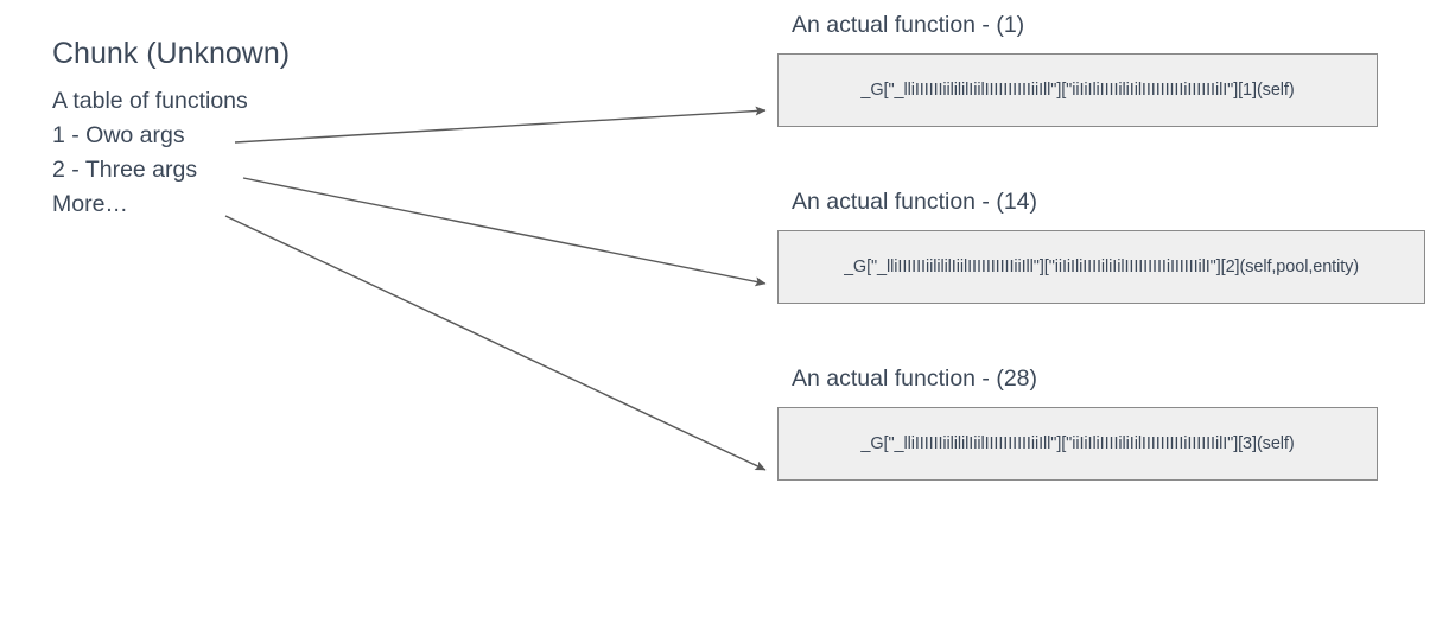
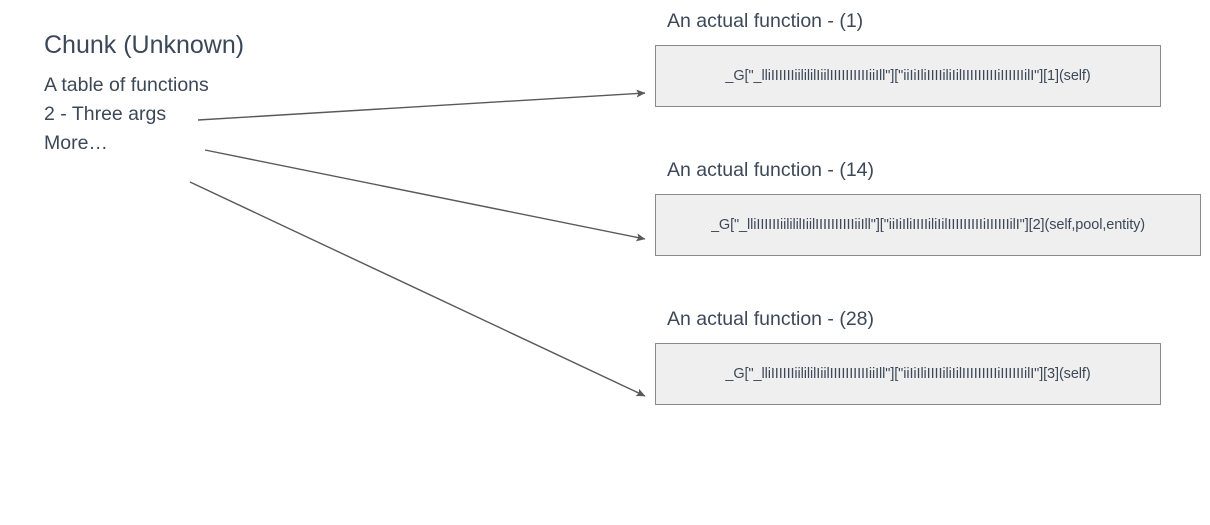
  Chunk (Unknown)
  A table of functions
- 1 - Owo args
  2 - Three args
  More…
  An actual function - (1)
  _G["_lliIIIIIIiilililIiilIIIIIIIIIIiiIll"]["iiIiIliIIIIiliIilIIIIIIIIIiIIIIIIilI"][1](self)
  An actual function - (14)
  _G["_lliIIIIIIiilililIiilIIIIIIIIIIiiIll"]["iiIiIliIIIIiliIilIIIIIIIIIiIIIIIIilI"][2](self,pool,entity)
  An actual function - (28)
  _G["_lliIIIIIIiilililIiilIIIIIIIIIIiiIll"]["iiIiIliIIIIiliIilIIIIIIIIIiIIIIIIilI"][3](self)
